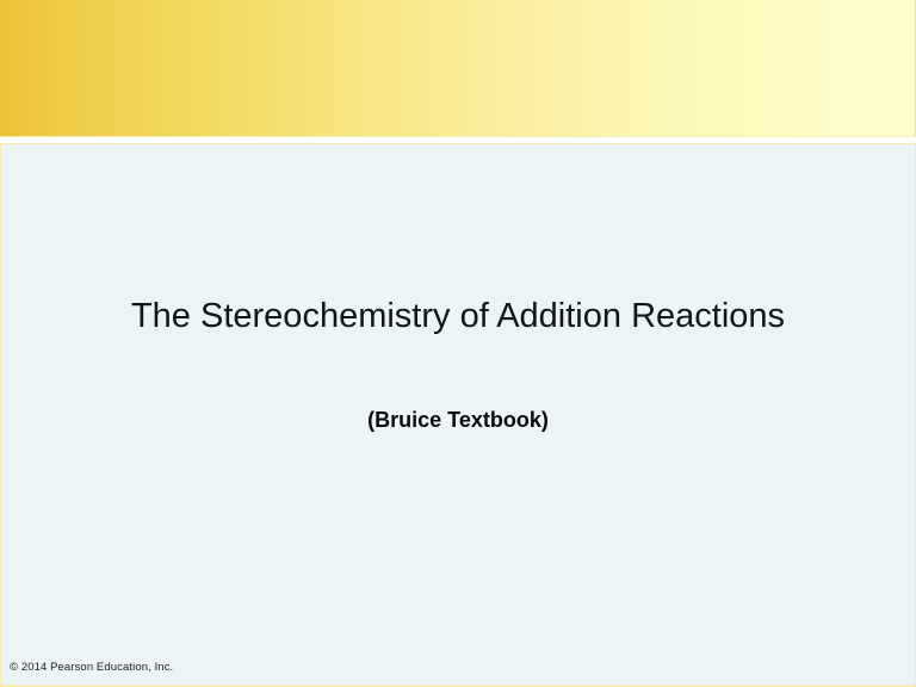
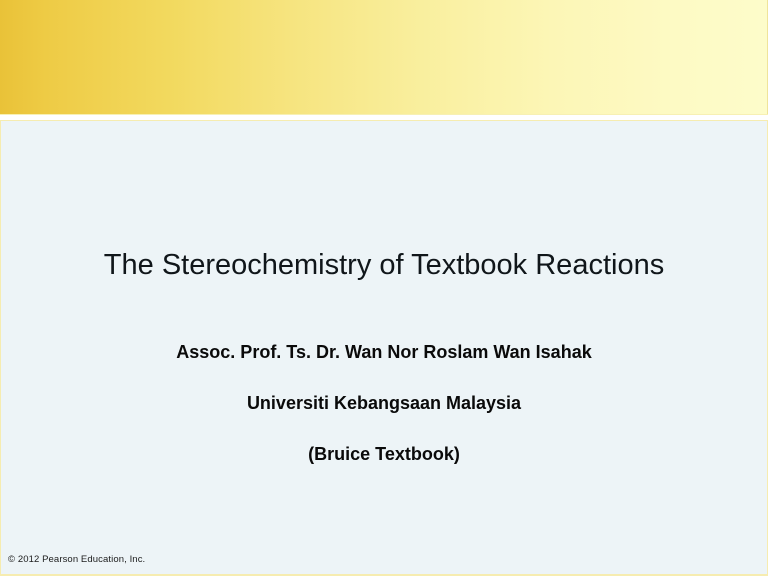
- The Stereochemistry of Addition Reactions
+ The Stereochemistry of Textbook Reactions
+ Assoc. Prof. Ts. Dr. Wan Nor Roslam Wan Isahak
+ Universiti Kebangsaan Malaysia
  (Bruice Textbook)
- © 2014 Pearson Education, Inc.
+ © 2012 Pearson Education, Inc.
